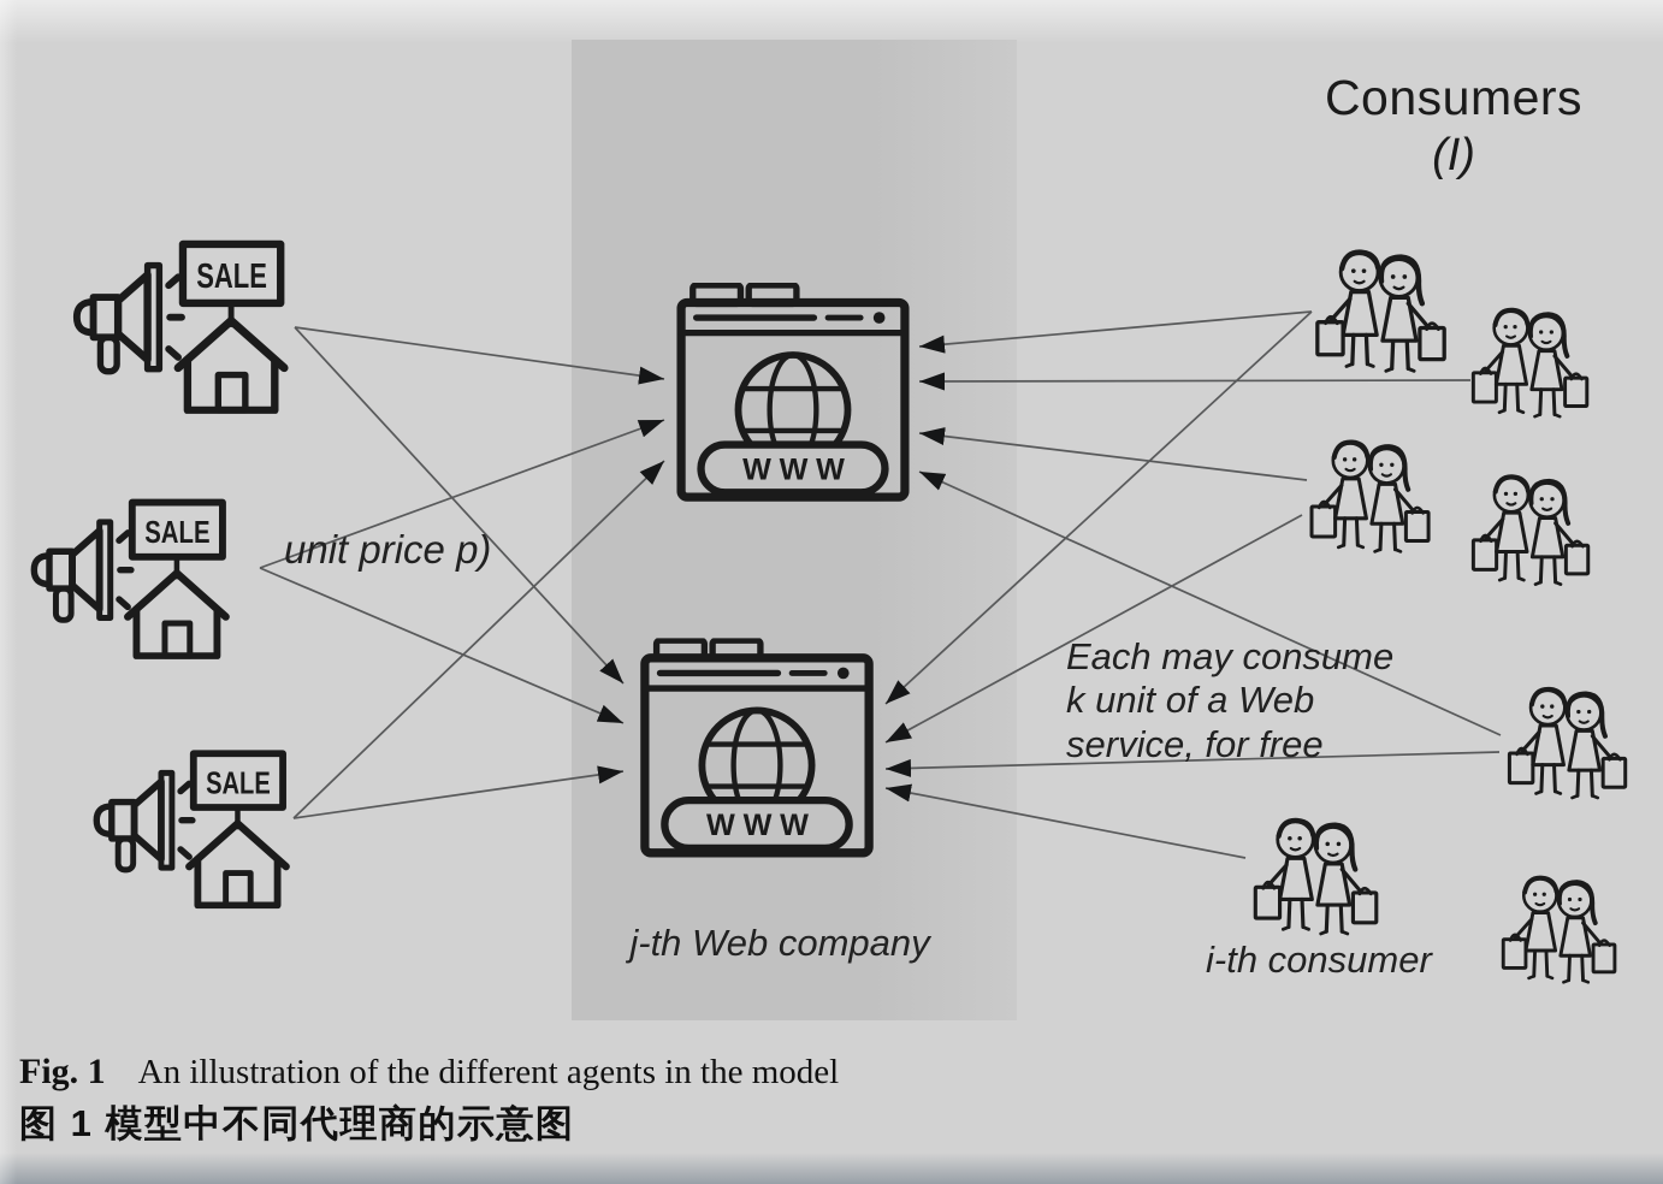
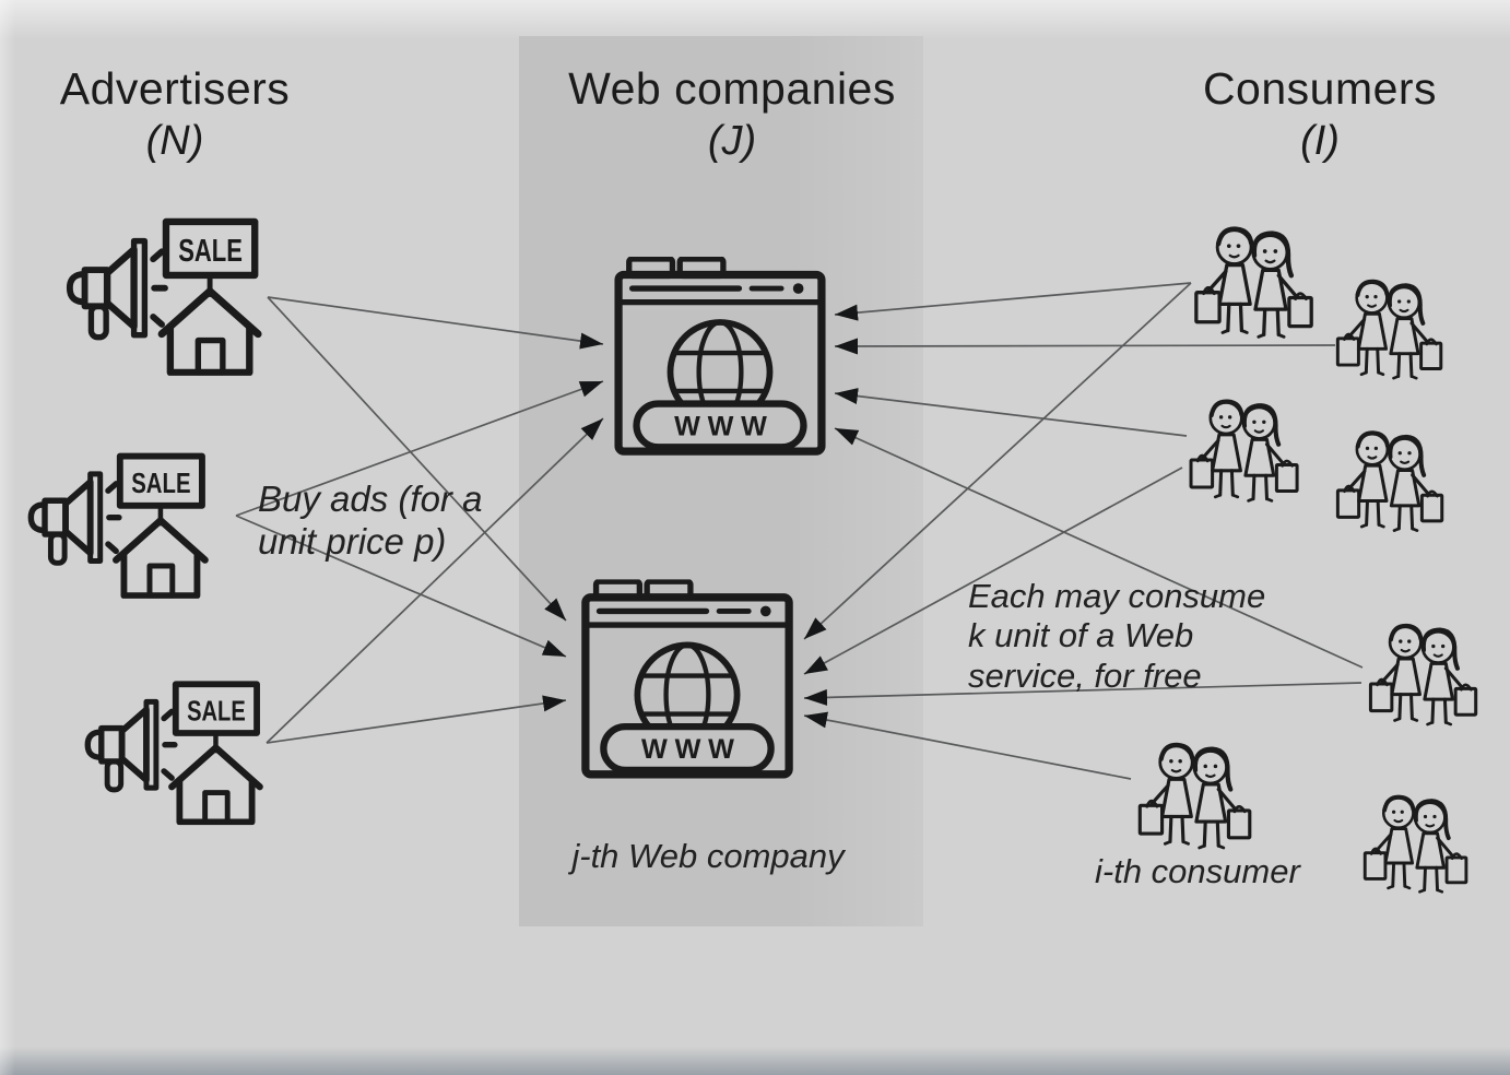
+ Advertisers
+ (N)
+ Web companies
+ (J)
  Consumers
  (I)
+ Buy ads (for a
  unit price p)
  Each may consume
  k unit of a Web
  service, for free
  j-th Web company
  i-th consumer
- Fig. 1 An illustration of the different agents in the model
- 图 1 模型中不同代理商的示意图
